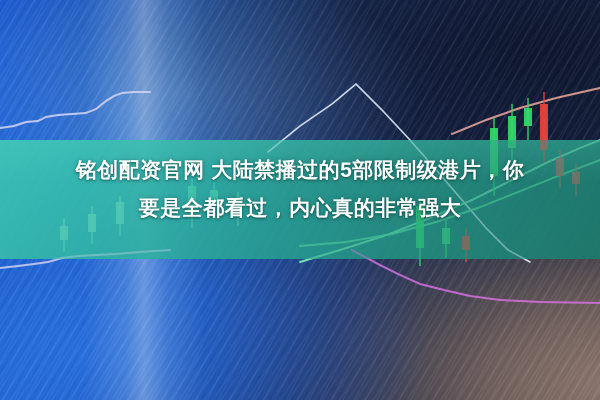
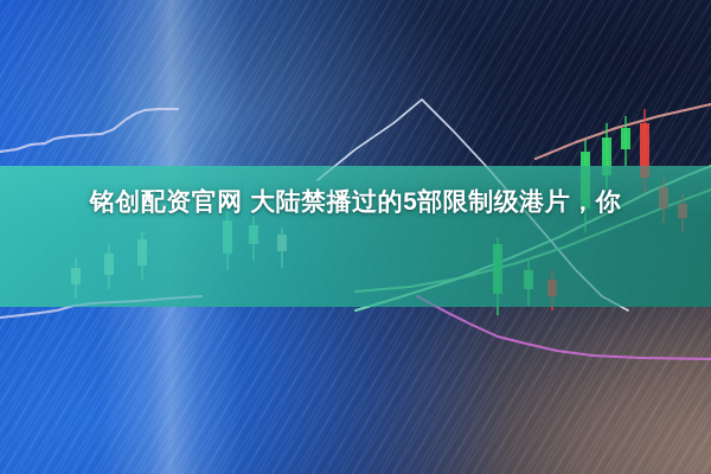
  铭创配资官网 大陆禁播过的5部限制级港片，你
- 要是全都看过，内心真的非常强大
